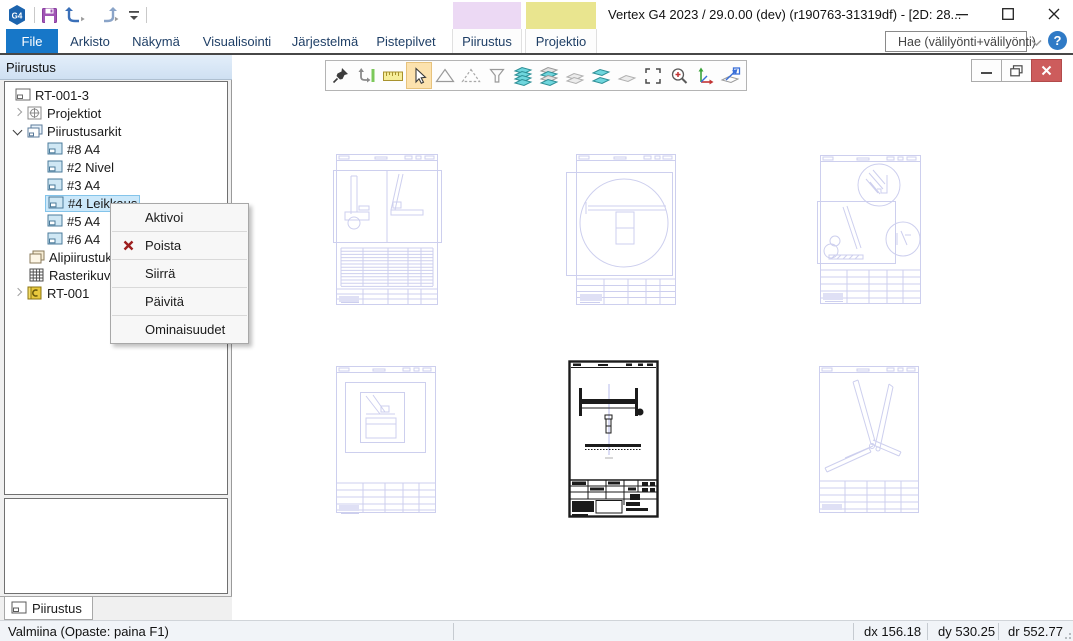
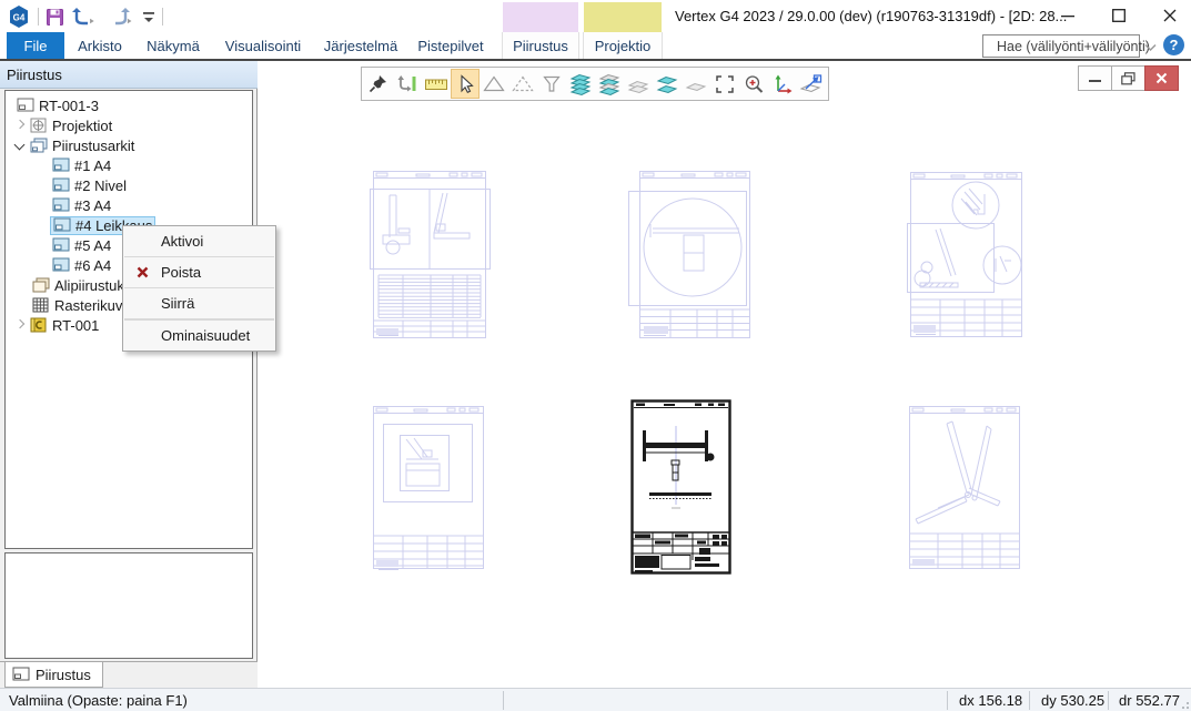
  G4
  Vertex G4 2023 / 29.0.00 (dev) (r190763-31319df) - [2D: 28..
  File
  Arkisto
  Näkymä
  Visualisointi
  Järjestelmä
  Pistepilvet
  Piirustus
  Projektio
  Hae (välilyönti+välilyönti
  ?
  Piirustus
  RT-001-3
  Projektiot
  Piirustusarkit
- #8 A4
+ #1 A4
  #2 Nivel
  #3 A4
  #5 A4
  #6 A4
  Alipiirustuk
  Rasterikuv
  RT-001
  Piirustus
  Aktivoi
  Poista
  Siirrä
- Päivitä
  Ominaisuudet
  Valmiina (Opaste: paina F1)
  dx 156.18
  dy 530.25
  dr 552.77
